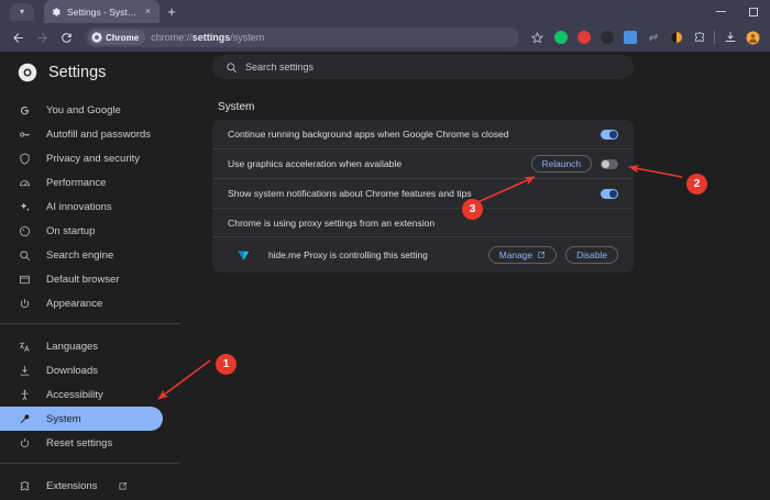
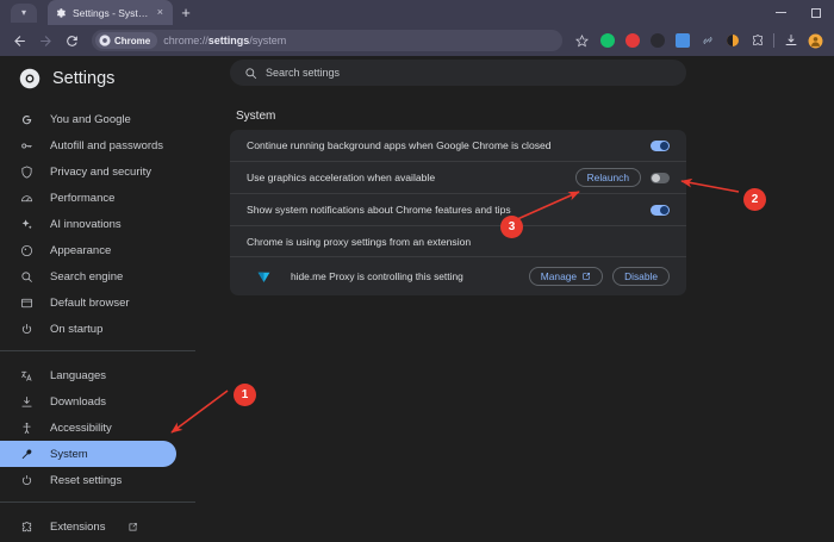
  ▾
  Settings - System
  ×
  +
  Chrome
  chrome://settings/system
  Settings
  You and Google
  Autofill and passwords
  Privacy and security
  Performance
  AI innovations
- On startup
+ Appearance
  Search engine
  Default browser
- Appearance
+ On startup
  Languages
  Downloads
  Accessibility
  System
  Reset settings
  Extensions
  Search settings
  System
  Continue running background apps when Google Chrome is closed
  Use graphics acceleration when available
  Relaunch
  Show system notifications about Chrome features and tips
  Chrome is using proxy settings from an extension
  hide.me Proxy is controlling this setting
  Manage
  Disable
  1
  2
  3
